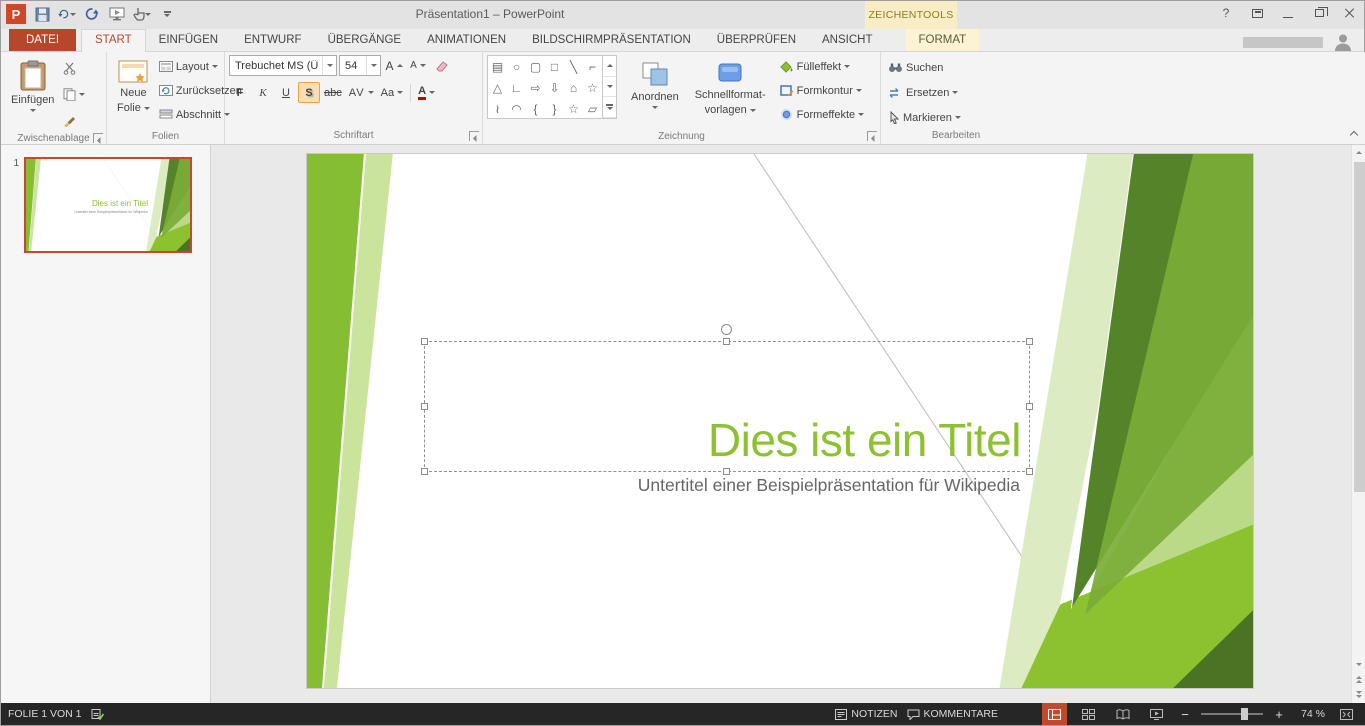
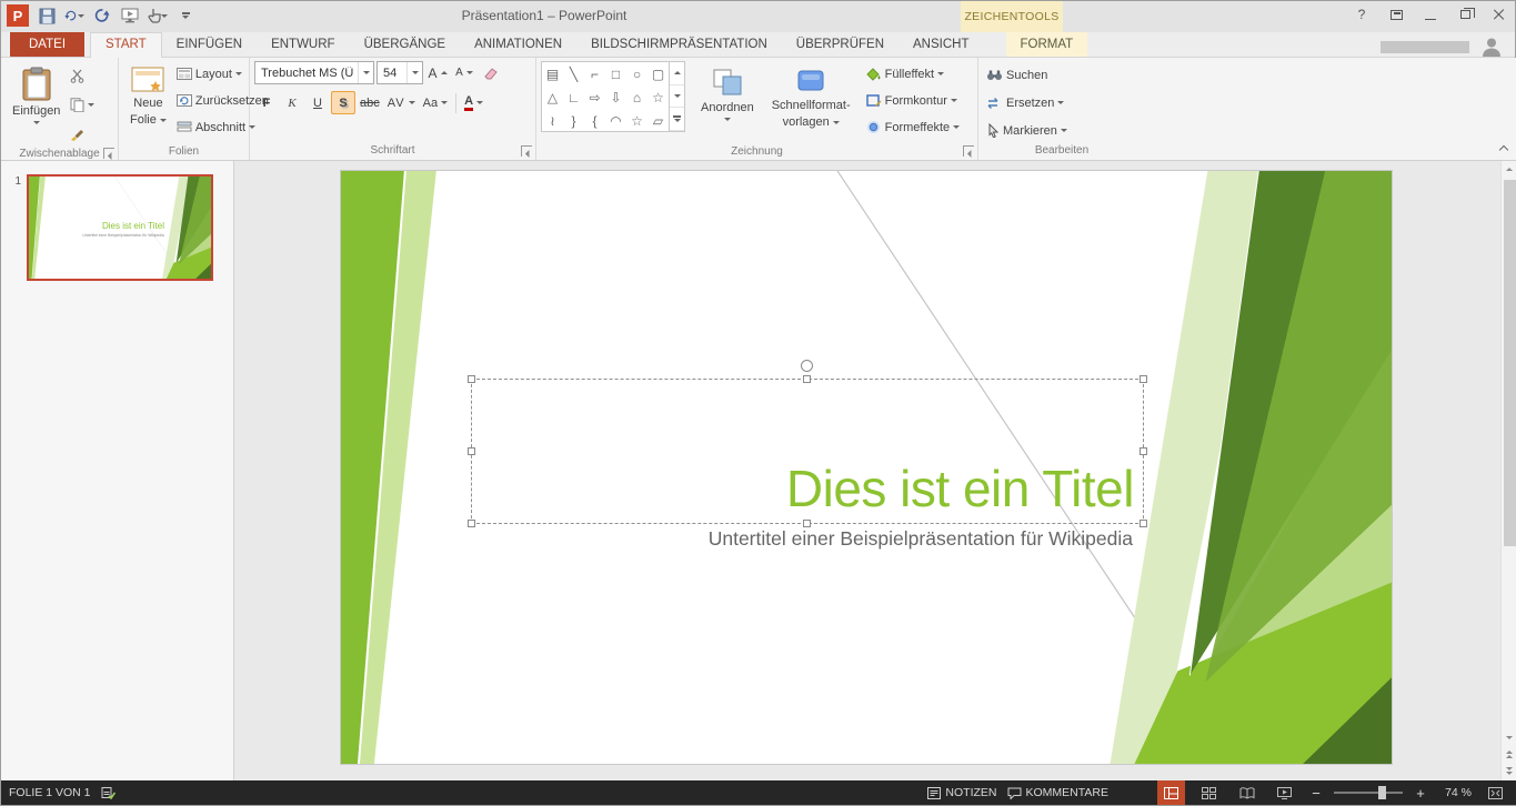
  P
  Präsentation1 – PowerPoint
  ZEICHENTOOLS
  ?
  DATEI
  START
  EINFÜGEN
  ENTWURF
  ÜBERGÄNGE
  ANIMATIONEN
  BILDSCHIRMPRÄSENTATION
  ÜBERPRÜFEN
  ANSICHT
  FORMAT
  Einfügen
  Zwischenablage
  Neue
  Folie
  Layout
  Zurücksetzen
  Abschnitt
  Folien
  Trebuchet MS (Ü
  54
  A
  A
  F
  K
  U
  S
  abc
  AV
  Aa
  A
  Schriftart
  ▤
- ○
+ ╲
- ▢
+ ⌐
  □
- ╲
+ ○
- ⌐
+ ▢
  △
  ∟
  ⇨
  ⇩
  ⌂
  ☆
  ≀
- ◠
+ }
  {
- }
+ ◠
  ☆
  ▱
  Anordnen
  Schnellformat-
  vorlagen
  Fülleffekt
  Formkontur
  Formeffekte
  Zeichnung
  Suchen
  Ersetzen
  Markieren
  Bearbeiten
  1
  Dies ist ein Titel
  Dies ist ein Titel
  Untertitel einer Beispielpräsentation für Wikipedia
  FOLIE 1 VON 1
  NOTIZEN
  KOMMENTARE
  −
  +
  74 %
